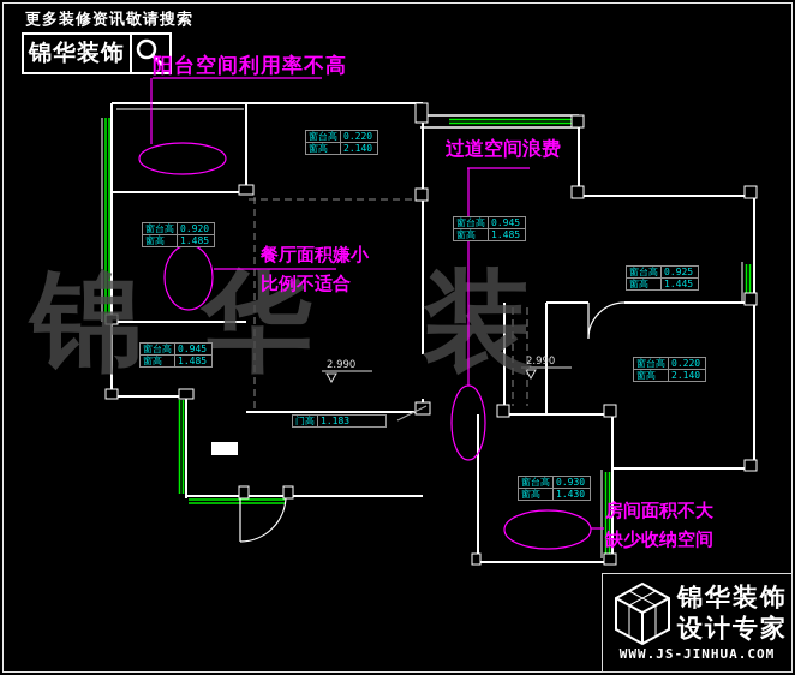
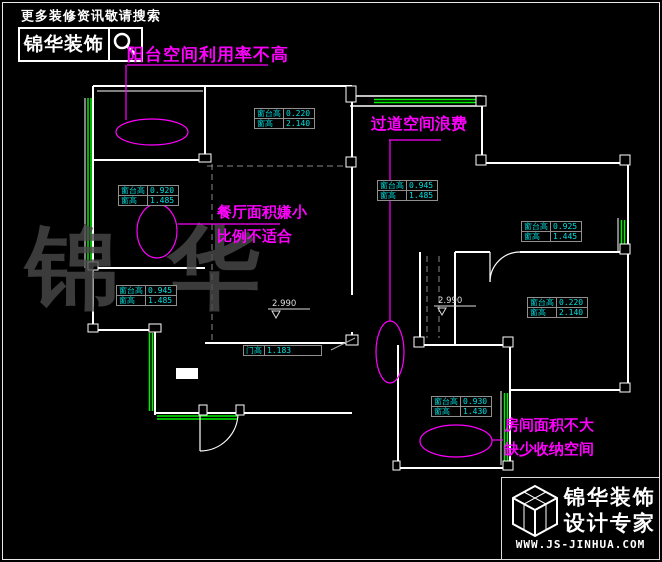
  2.990
  2.990
  锦
  华
- 装
  更多装修资讯敬请搜索
  锦华装饰
  阳台空间利用率不高
  餐厅面积嫌小
  比例不适合
  过道空间浪费
  房间面积不大
  缺少收纳空间
  窗台高	0.220
  窗高	2.140
  窗台高	0.920
  窗高	1.485
  窗台高	0.945
  窗高	1.485
  窗台高	0.945
  窗高	1.485
  窗台高	0.925
  窗高	1.445
  窗台高	0.220
  窗高	2.140
  窗台高	0.930
  窗高	1.430
  门高	1.183
  锦华装饰
  设计专家
  WWW.JS-JINHUA.COM
